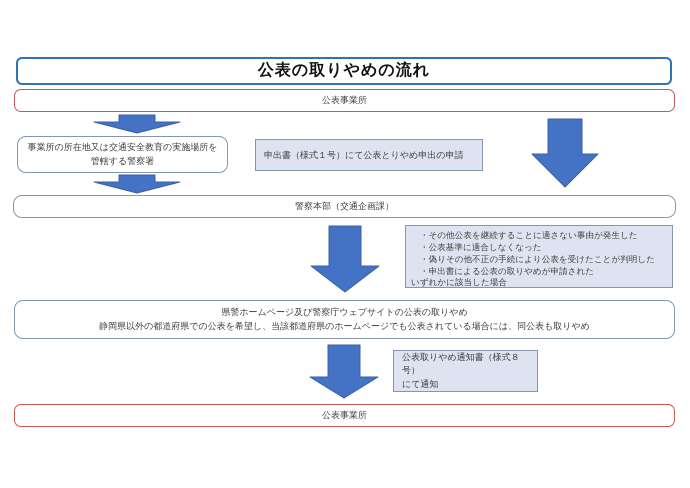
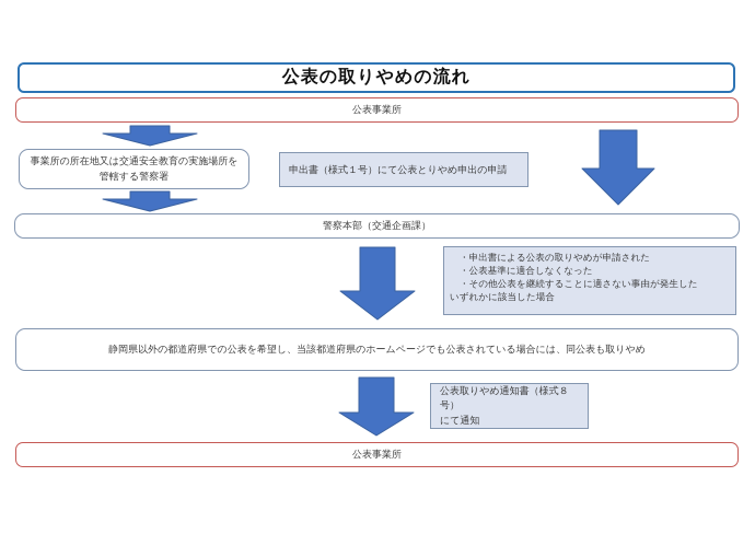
  公表の取りやめの流れ
  公表事業所
  事業所の所在地又は交通安全教育の実施場所を
  管轄する警察署
  申出書（様式１号）にて公表とりやめ申出の申請
  警察本部（交通企画課）
- ・その他公表を継続することに適さない事由が発生した
+ ・申出書による公表の取りやめが申請された
  ・公表基準に適合しなくなった
- ・偽りその他不正の手続により公表を受けたことが判明した
- ・申出書による公表の取りやめが申請された
+ ・その他公表を継続することに適さない事由が発生した
  いずれかに該当した場合
- 県警ホームページ及び警察庁ウェブサイトの公表の取りやめ
  静岡県以外の都道府県での公表を希望し、当該都道府県のホームページでも公表されている場合には、同公表も取りやめ
  公表取りやめ通知書（様式８号）
  にて通知
  公表事業所
